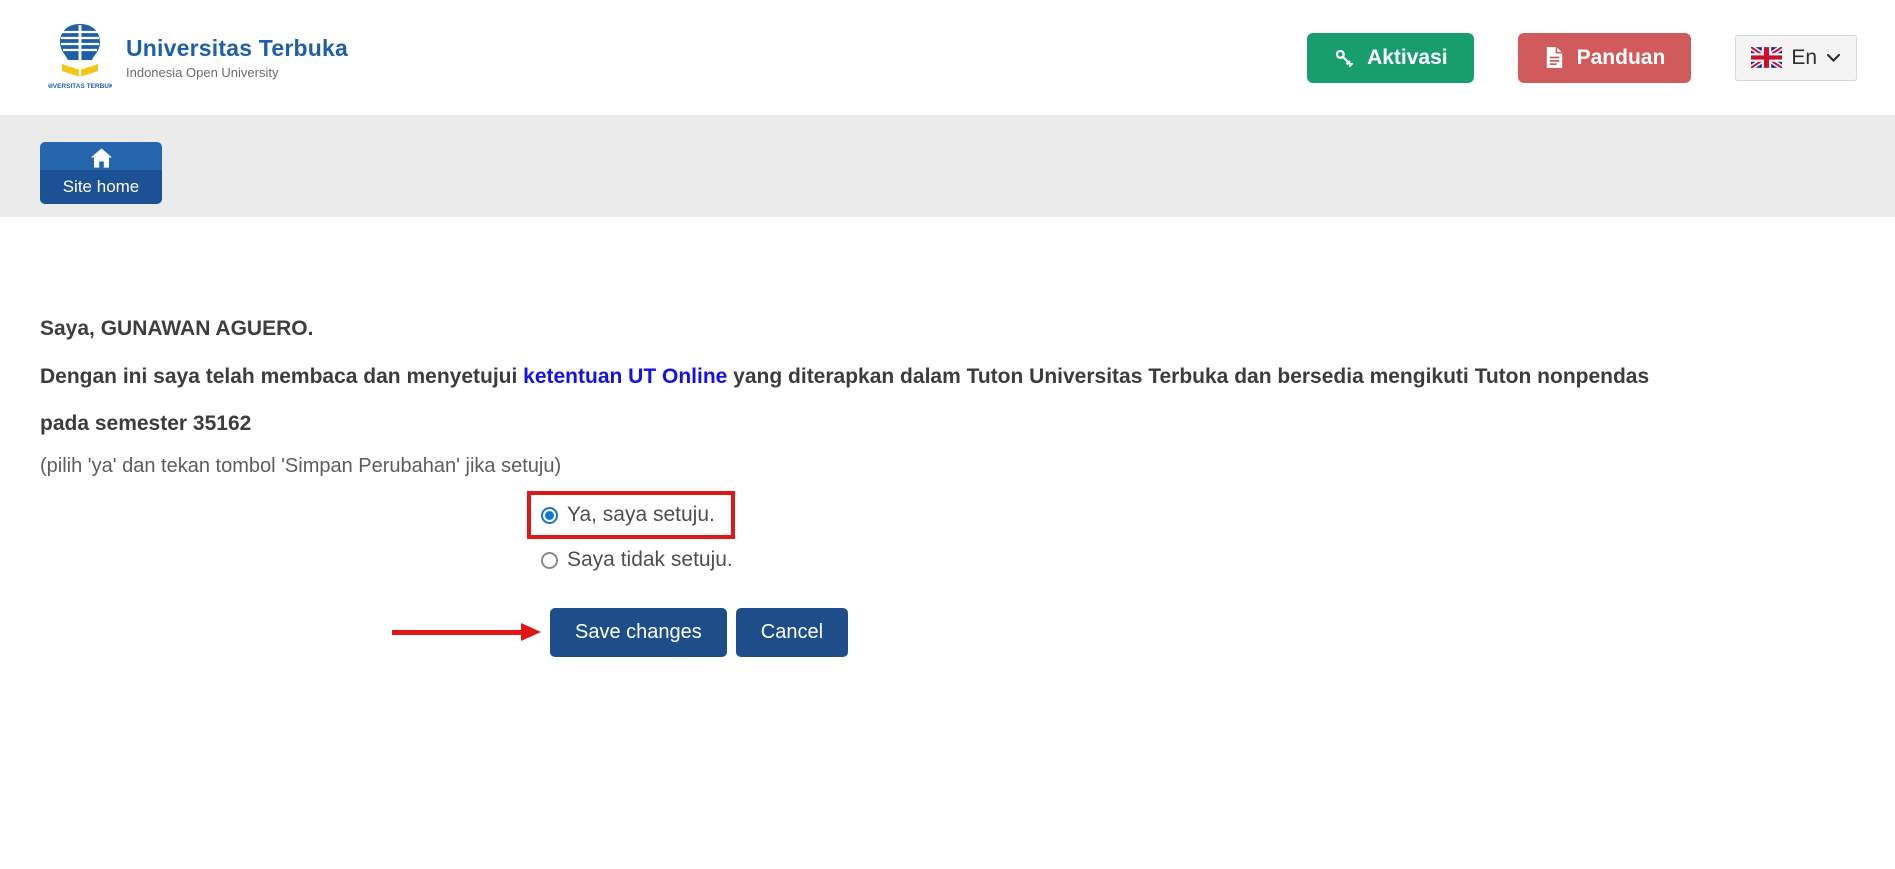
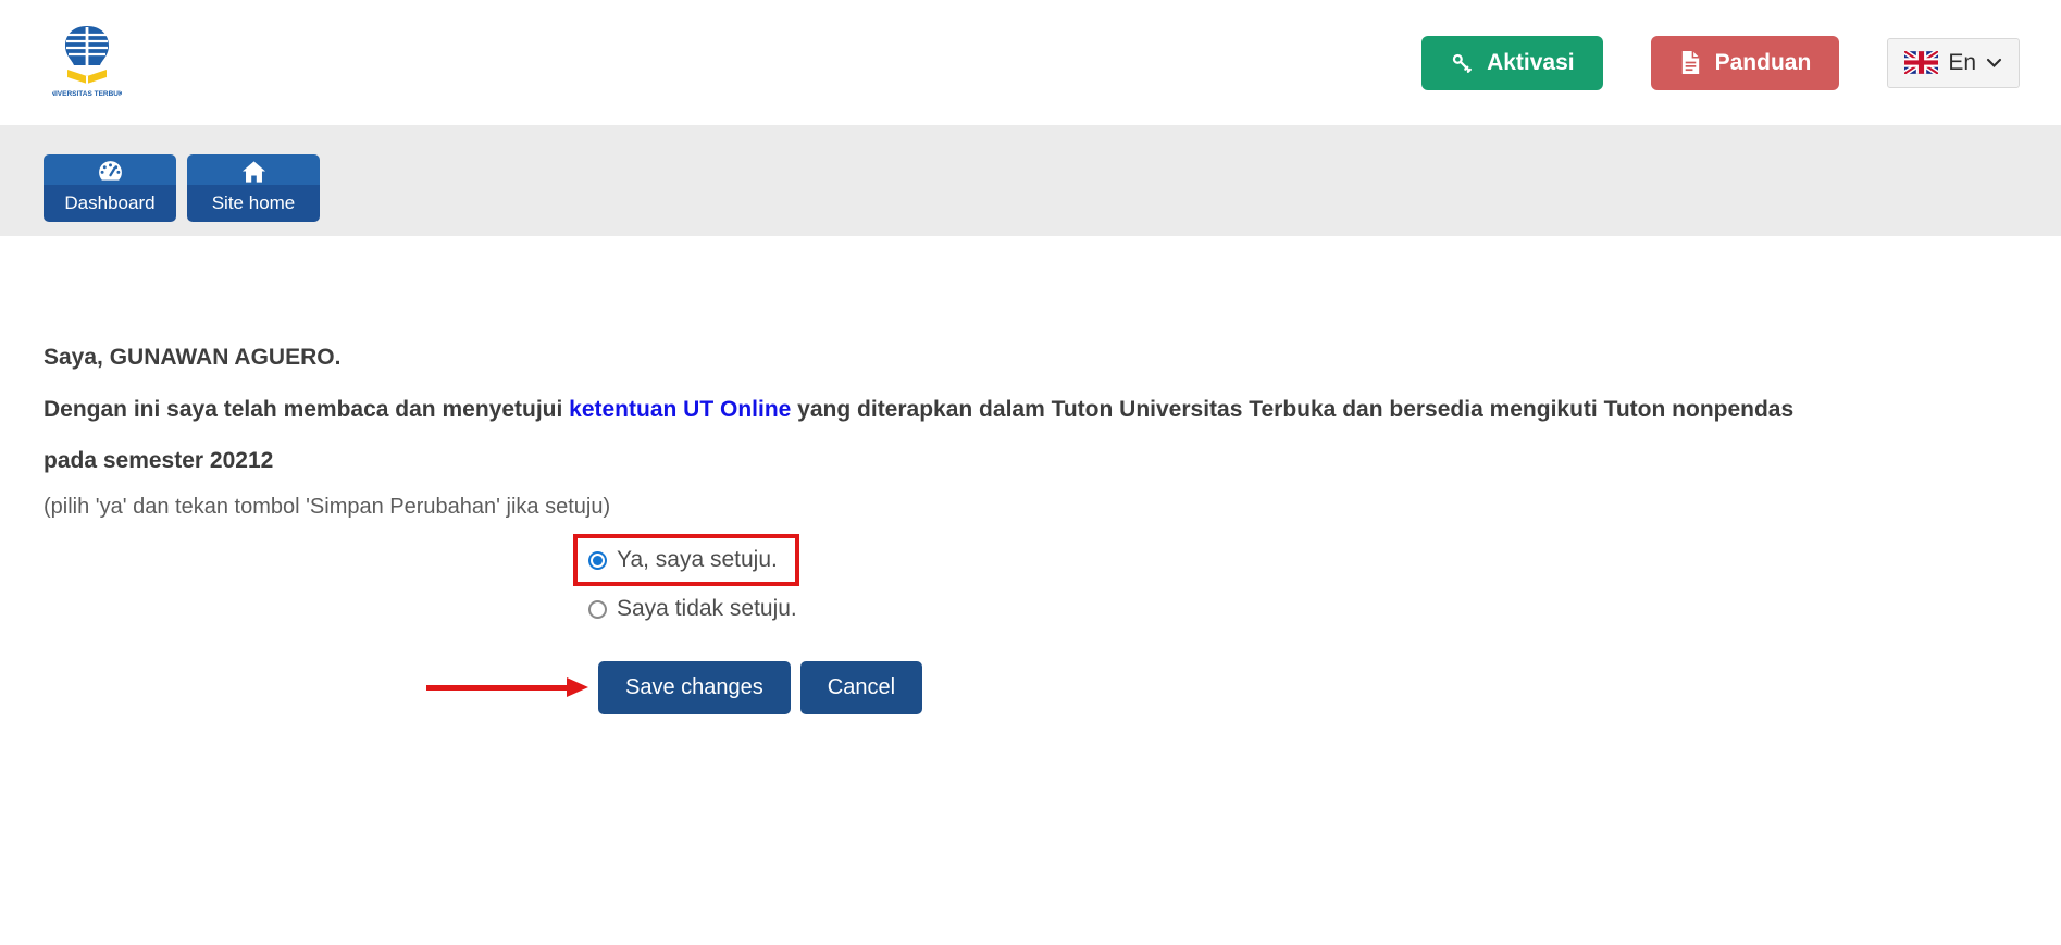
- Universitas Terbuka
- Indonesia Open University
  Aktivasi
  Panduan
  En
+ Dashboard
  Site home
  Saya, GUNAWAN AGUERO.
  Dengan ini saya telah membaca dan menyetujui ketentuan UT Online yang diterapkan dalam Tuton Universitas Terbuka dan bersedia mengikuti Tuton nonpendas
- pada semester 35162
+ pada semester 20212
  (pilih 'ya' dan tekan tombol 'Simpan Perubahan' jika setuju)
  Ya, saya setuju.
  Saya tidak setuju.
  Save changes
  Cancel
